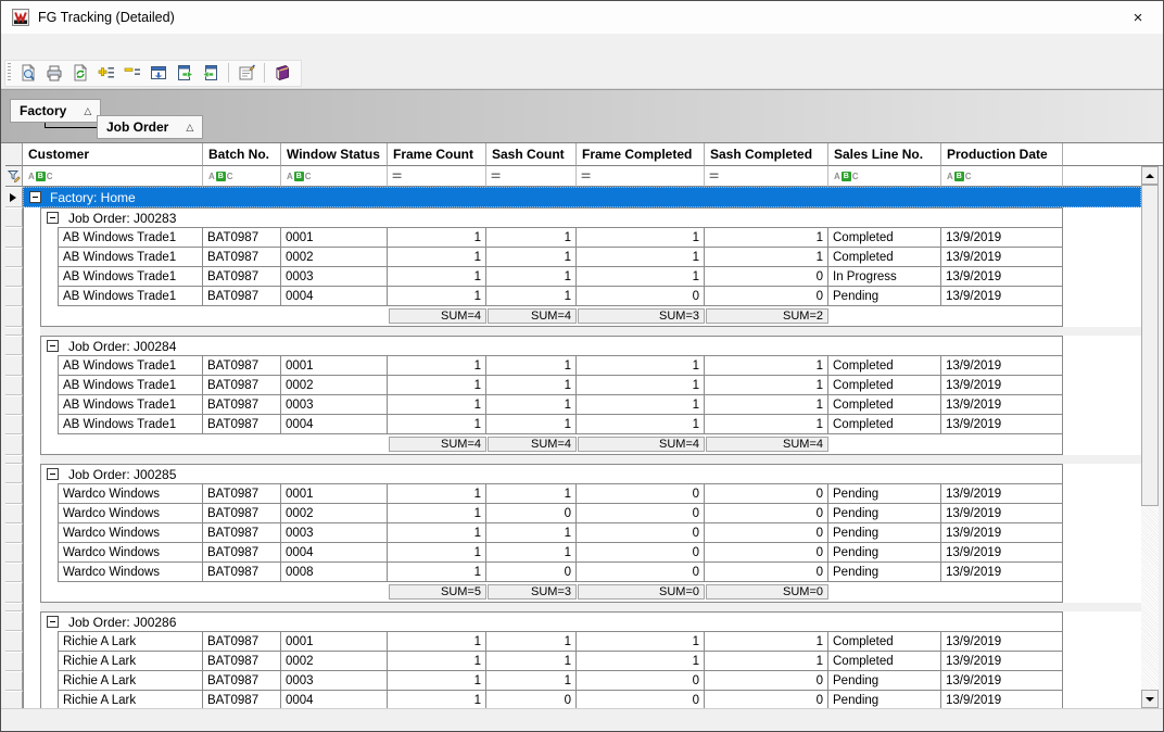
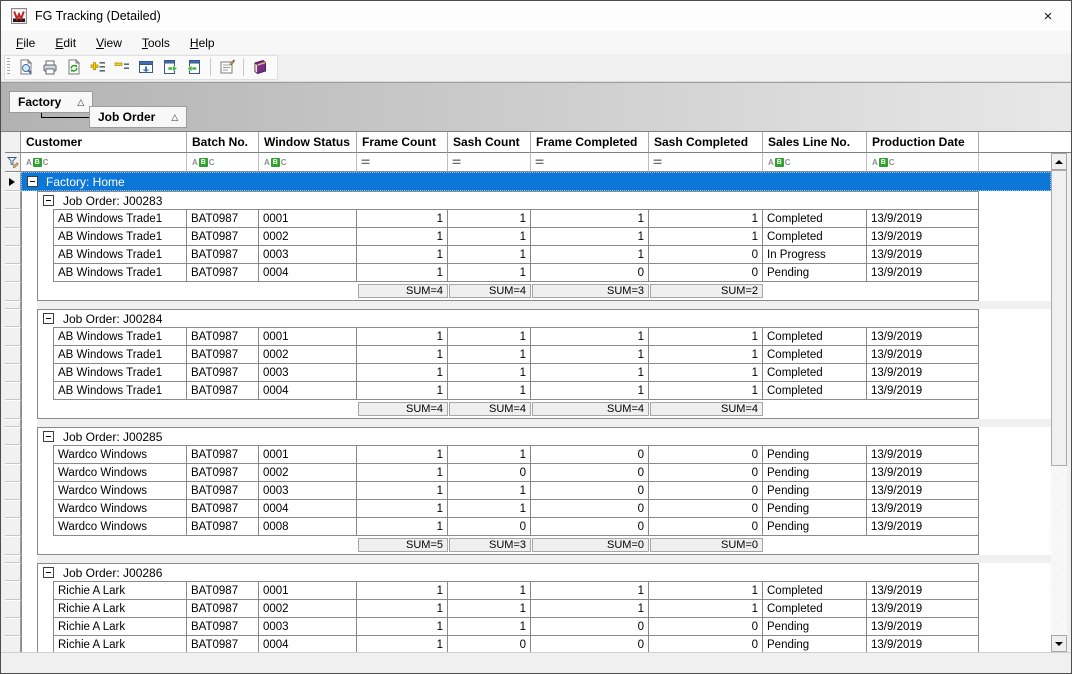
  FG Tracking (Detailed)
  ×
+ File
+ Edit
+ View
+ Tools
+ Help
  Factory
  △
  Job Order
  △
  Customer
  Batch No.
  Window Status
  Frame Count
  Sash Count
  Frame Completed
  Sash Completed
  Sales Line No.
  Production Date
  A
  C
  A
  C
  A
  C
  =
  =
  =
  =
  A
  C
  A
  C
  Factory: Home
  Job Order: J00283
  AB Windows Trade1
  BAT0987
  0001
  1
  1
  1
  1
  Completed
  13/9/2019
  AB Windows Trade1
  BAT0987
  0002
  1
  1
  1
  1
  Completed
  13/9/2019
  AB Windows Trade1
  BAT0987
  0003
  1
  1
  1
  0
  In Progress
  13/9/2019
  AB Windows Trade1
  BAT0987
  0004
  1
  1
  0
  0
  Pending
  13/9/2019
  SUM=4
  SUM=4
  SUM=3
  SUM=2
  Job Order: J00284
  AB Windows Trade1
  BAT0987
  0001
  1
  1
  1
  1
  Completed
  13/9/2019
  AB Windows Trade1
  BAT0987
  0002
  1
  1
  1
  1
  Completed
  13/9/2019
  AB Windows Trade1
  BAT0987
  0003
  1
  1
  1
  1
  Completed
  13/9/2019
  AB Windows Trade1
  BAT0987
  0004
  1
  1
  1
  1
  Completed
  13/9/2019
  SUM=4
  SUM=4
  SUM=4
  SUM=4
  Job Order: J00285
  Wardco Windows
  BAT0987
  0001
  1
  1
  0
  0
  Pending
  13/9/2019
  Wardco Windows
  BAT0987
  0002
  1
  0
  0
  0
  Pending
  13/9/2019
  Wardco Windows
  BAT0987
  0003
  1
  1
  0
  0
  Pending
  13/9/2019
  Wardco Windows
  BAT0987
  0004
  1
  1
  0
  0
  Pending
  13/9/2019
  Wardco Windows
  BAT0987
  0008
  1
  0
  0
  0
  Pending
  13/9/2019
  SUM=5
  SUM=3
  SUM=0
  SUM=0
  Job Order: J00286
  Richie A Lark
  BAT0987
  0001
  1
  1
  1
  1
  Completed
  13/9/2019
  Richie A Lark
  BAT0987
  0002
  1
  1
  1
  1
  Completed
  13/9/2019
  Richie A Lark
  BAT0987
  0003
  1
  1
  0
  0
  Pending
  13/9/2019
  Richie A Lark
  BAT0987
  0004
  1
  0
  0
  0
  Pending
  13/9/2019
